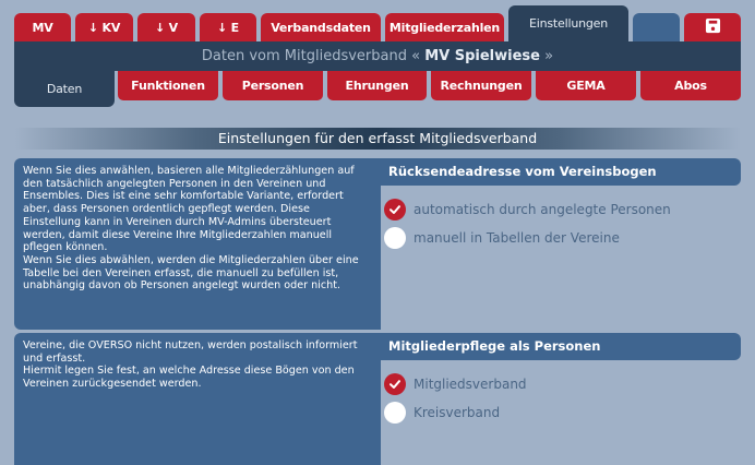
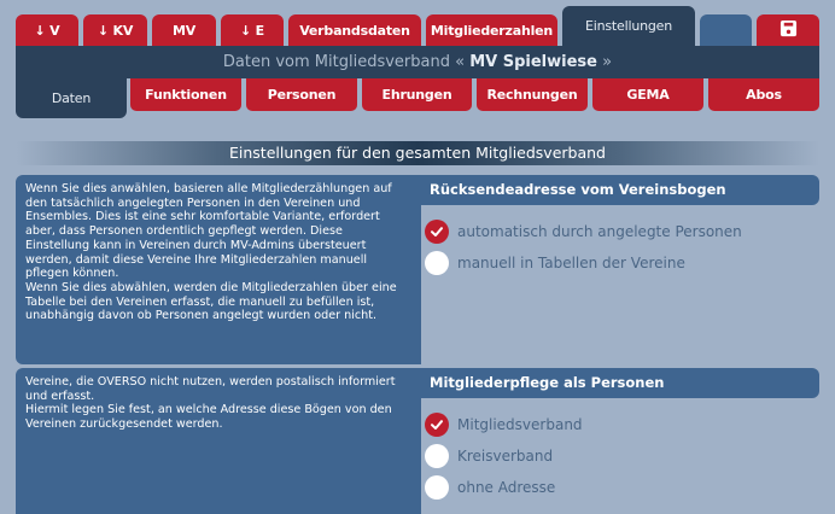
- MV
+ ↓ V
  ↓ KV
- ↓ V
+ MV
  ↓ E
  Verbandsdaten
  Mitgliederzahlen
  Einstellungen
  Daten vom Mitgliedsverband
  «
  MV Spielwiese
  »
  Daten
  Funktionen
  Personen
  Ehrungen
  Rechnungen
  GEMA
  Abos
- Einstellungen für den erfasst Mitgliedsverband
+ Einstellungen für den gesamten Mitgliedsverband
  Wenn Sie dies anwählen, basieren alle Mitgliederzählungen auf den tatsächlich angelegten Personen in den Vereinen und Ensembles. Dies ist eine sehr komfortable Variante, erfordert aber, dass Personen ordentlich gepflegt werden. Diese Einstellung kann in Vereinen durch MV-Admins übersteuert werden, damit diese Vereine Ihre Mitgliederzahlen manuell pflegen können.
  Wenn Sie dies abwählen, werden die Mitgliederzahlen über eine Tabelle bei den Vereinen erfasst, die manuell zu befüllen ist, unabhängig davon ob Personen angelegt wurden oder nicht.
  Rücksendeadresse vom Vereinsbogen
  automatisch durch angelegte Personen
  manuell in Tabellen der Vereine
  Vereine, die OVERSO nicht nutzen, werden postalisch informiert und erfasst.
  Hiermit legen Sie fest, an welche Adresse diese Bögen von den Vereinen zurückgesendet werden.
  Mitgliederpflege als Personen
  Mitgliedsverband
  Kreisverband
+ ohne Adresse
